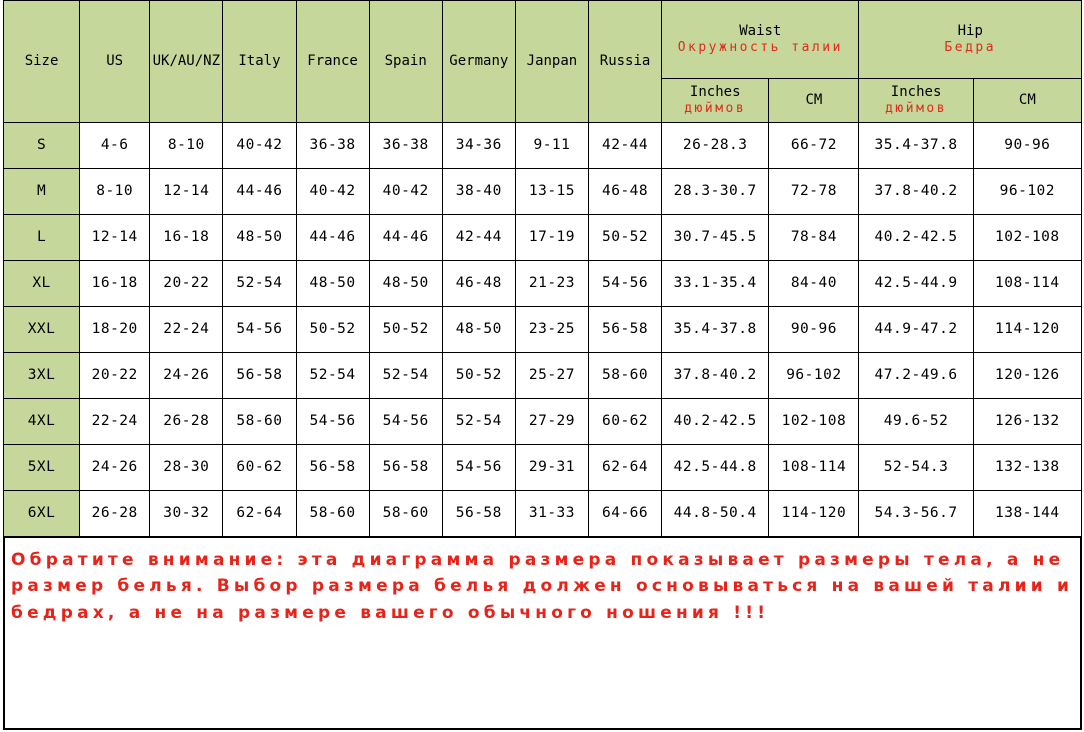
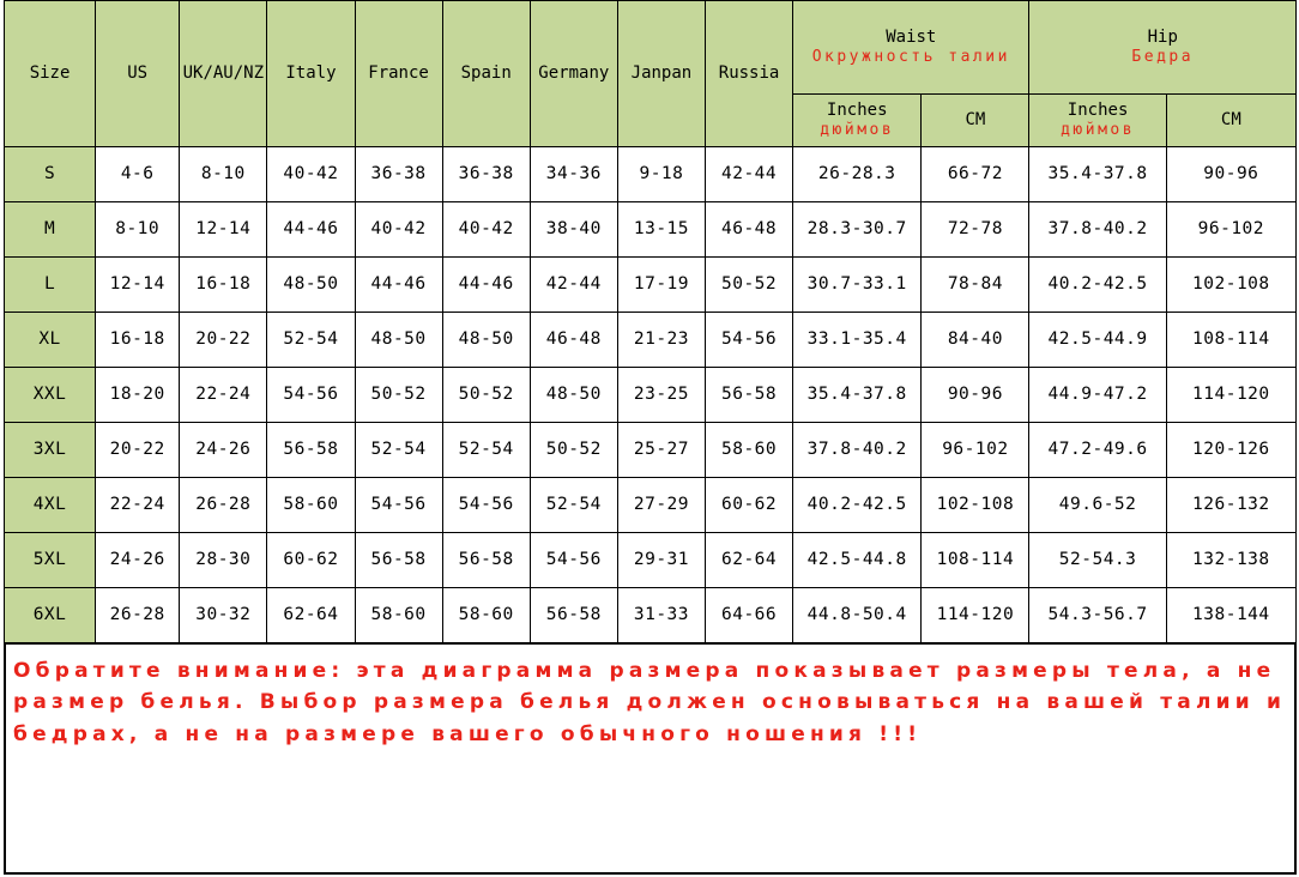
  Size	US	UK/AU/NZ	Italy	France	Spain	Germany	Janpan	Russia	Waist Окружность талии	Hip Бедра
  Inches дюймов	CM	Inches дюймов	CM
- S	4-6	8-10	40-42	36-38	36-38	34-36	9-11	42-44	26-28.3	66-72	35.4-37.8	90-96
+ S	4-6	8-10	40-42	36-38	36-38	34-36	9-18	42-44	26-28.3	66-72	35.4-37.8	90-96
  M	8-10	12-14	44-46	40-42	40-42	38-40	13-15	46-48	28.3-30.7	72-78	37.8-40.2	96-102
- L	12-14	16-18	48-50	44-46	44-46	42-44	17-19	50-52	30.7-45.5	78-84	40.2-42.5	102-108
+ L	12-14	16-18	48-50	44-46	44-46	42-44	17-19	50-52	30.7-33.1	78-84	40.2-42.5	102-108
  XL	16-18	20-22	52-54	48-50	48-50	46-48	21-23	54-56	33.1-35.4	84-40	42.5-44.9	108-114
  XXL	18-20	22-24	54-56	50-52	50-52	48-50	23-25	56-58	35.4-37.8	90-96	44.9-47.2	114-120
  3XL	20-22	24-26	56-58	52-54	52-54	50-52	25-27	58-60	37.8-40.2	96-102	47.2-49.6	120-126
  4XL	22-24	26-28	58-60	54-56	54-56	52-54	27-29	60-62	40.2-42.5	102-108	49.6-52	126-132
  5XL	24-26	28-30	60-62	56-58	56-58	54-56	29-31	62-64	42.5-44.8	108-114	52-54.3	132-138
  6XL	26-28	30-32	62-64	58-60	58-60	56-58	31-33	64-66	44.8-50.4	114-120	54.3-56.7	138-144
  Обратите внимание: эта диаграмма размера показывает размеры тела, а не размер белья. Выбор размера белья должен основываться на вашей талии и бедрах, а не на размере вашего обычного ношения !!!
